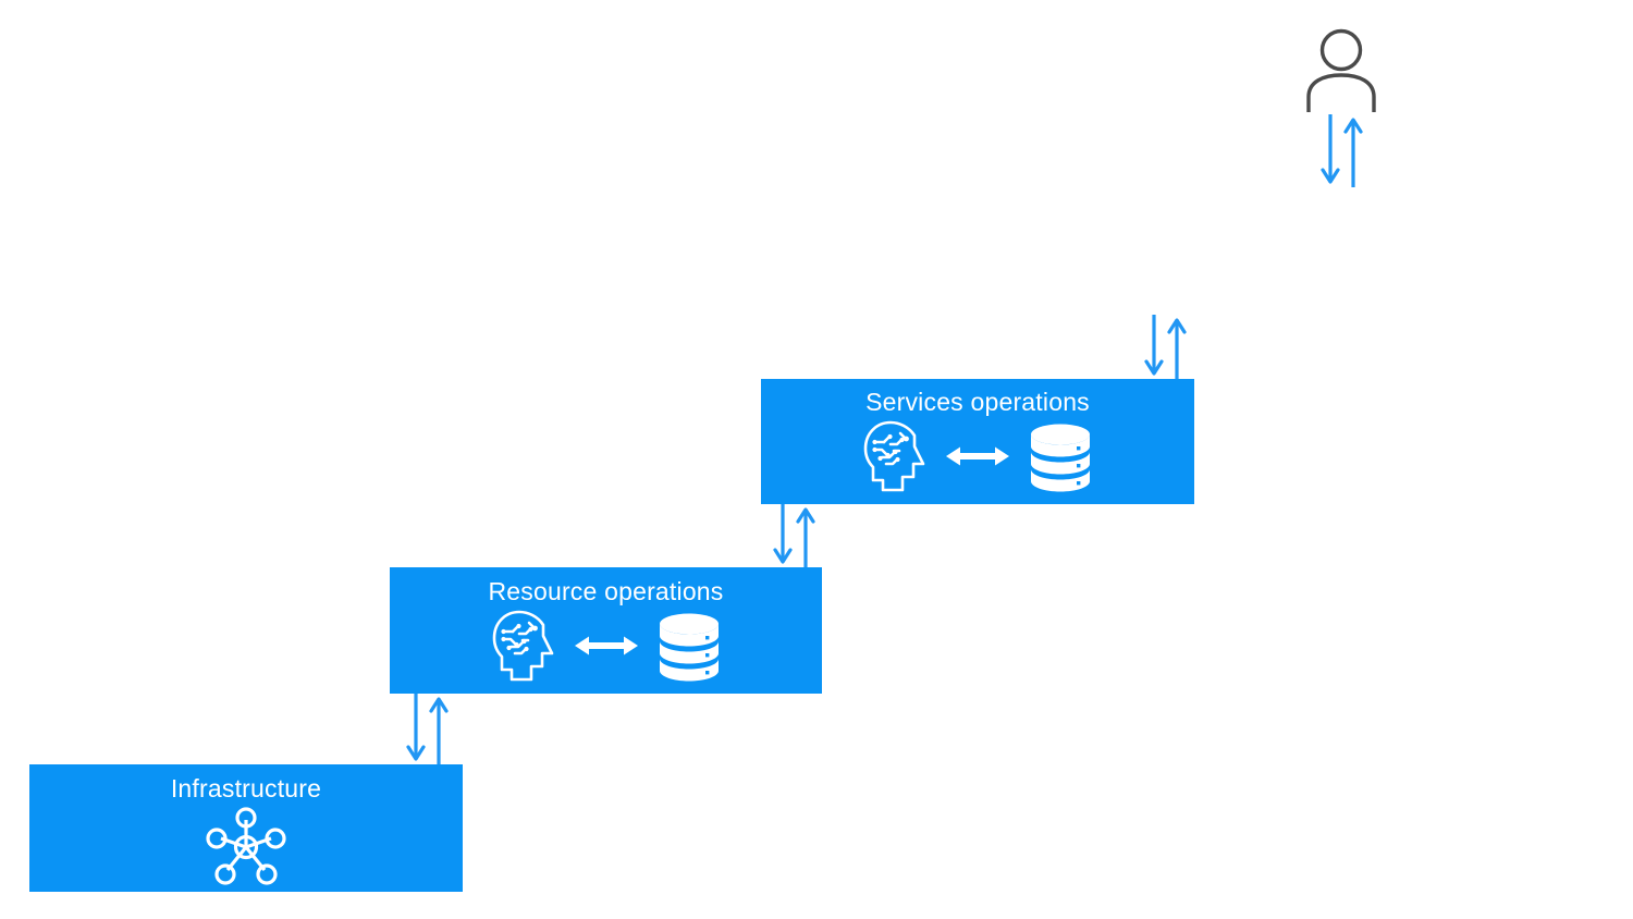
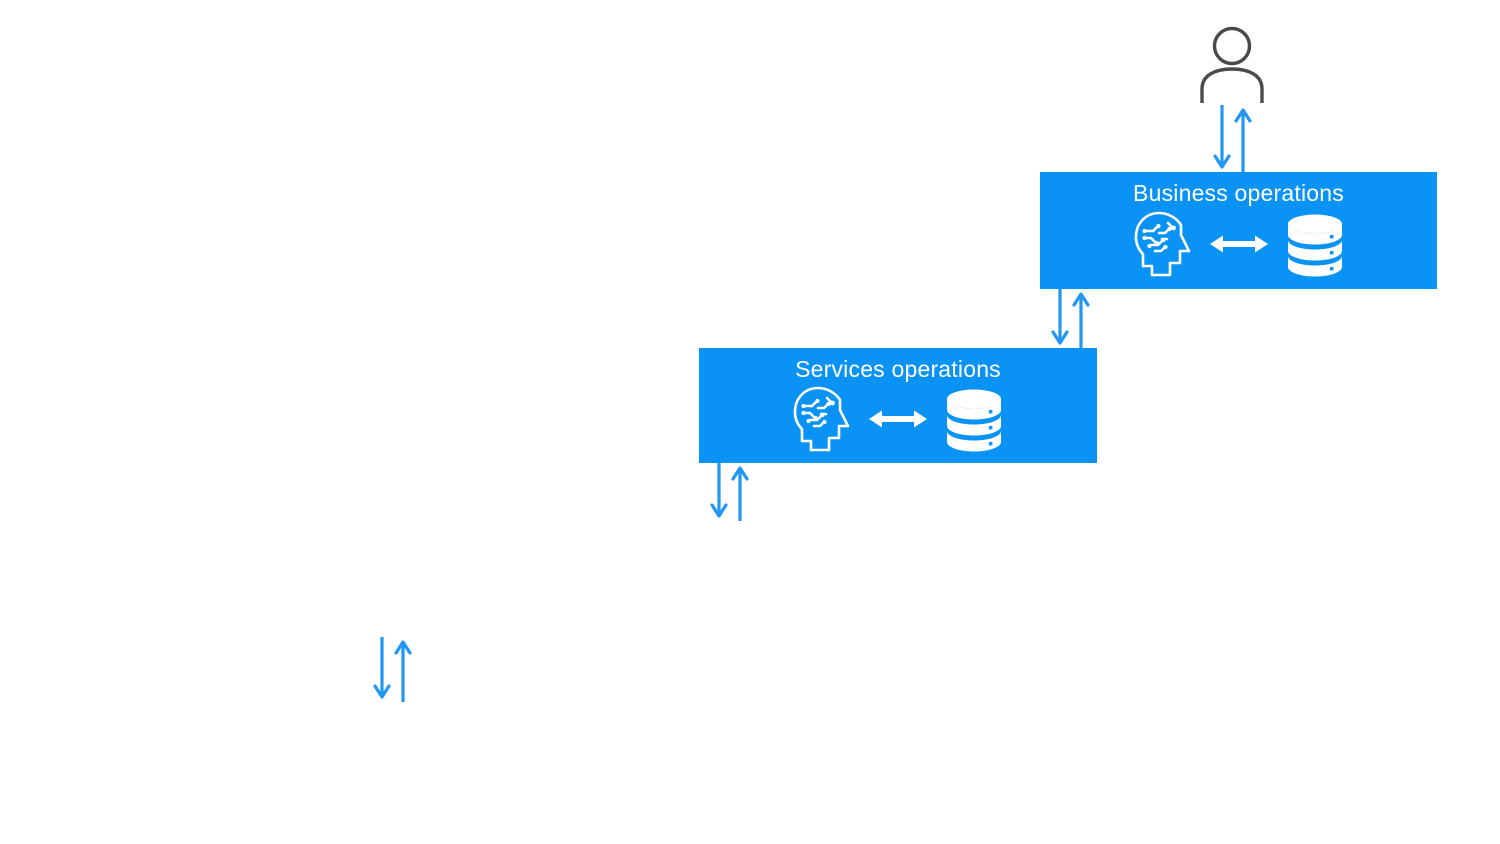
+ Business operations
  Services operations
- Resource operations
- Infrastructure
